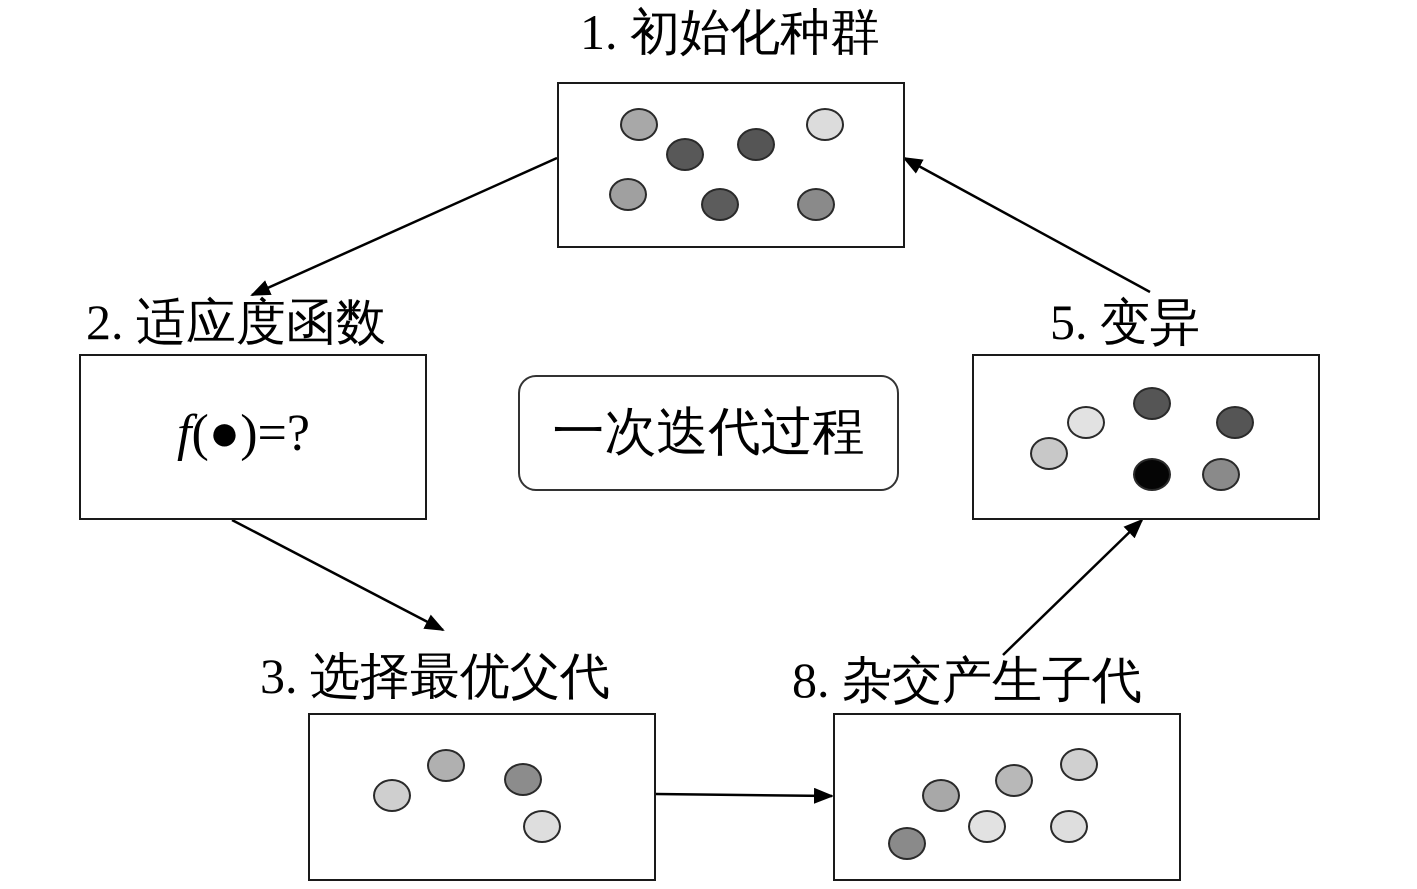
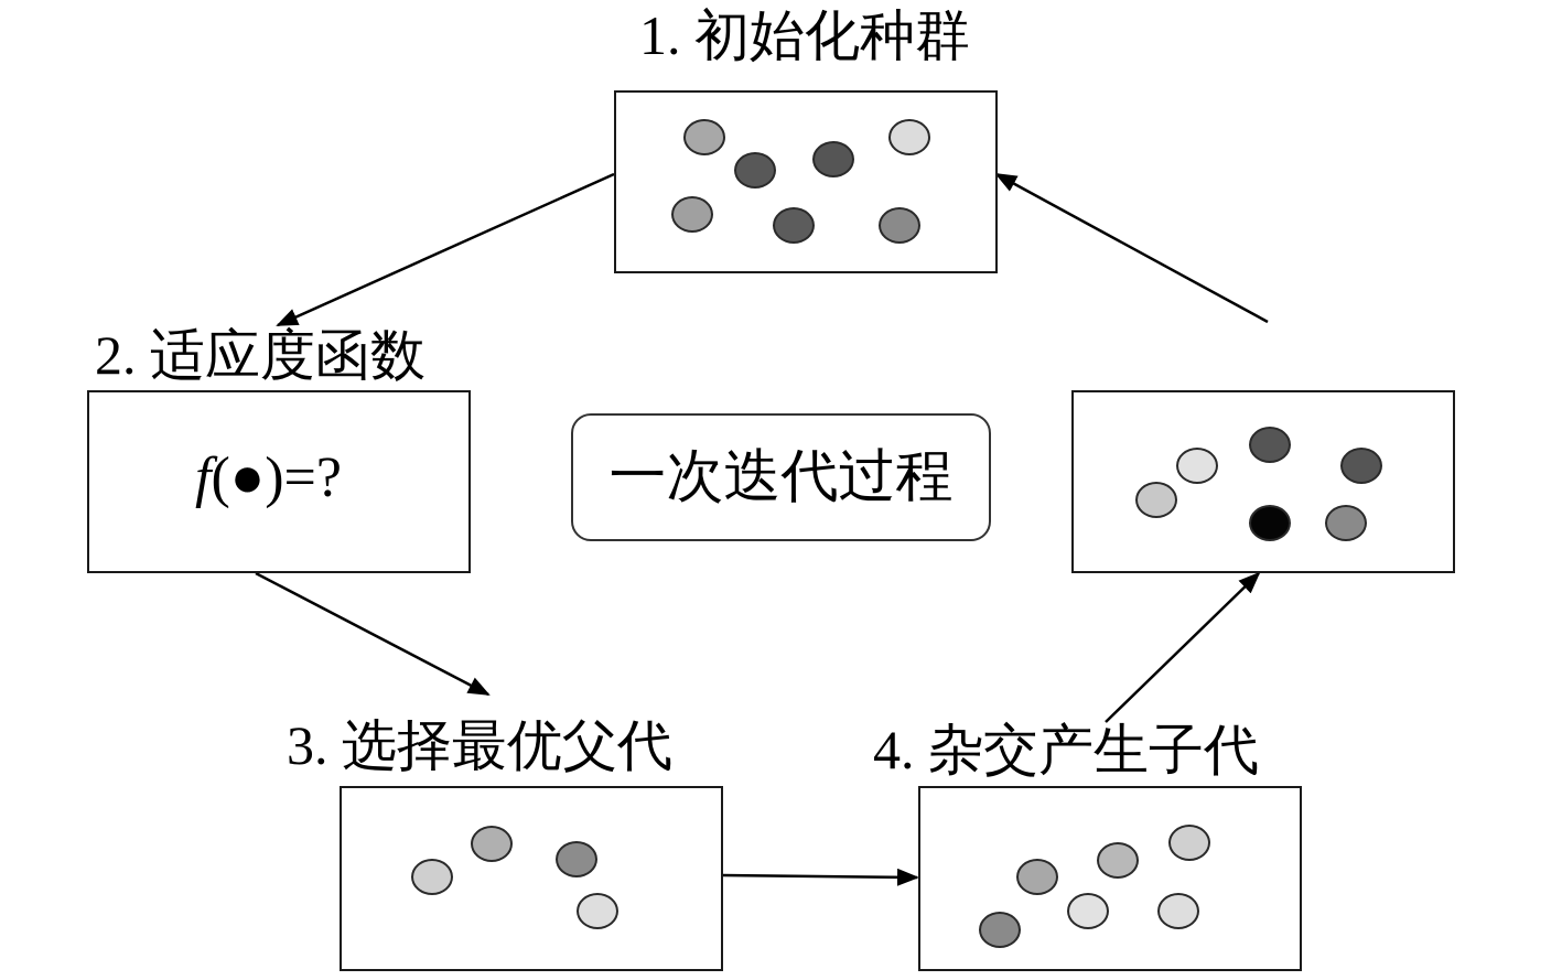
  1. 初始化种群
  2. 适应度函数
  f(●)=?
  一次迭代过程
- 5. 变异
  3. 选择最优父代
- 8. 杂交产生子代
+ 4. 杂交产生子代
